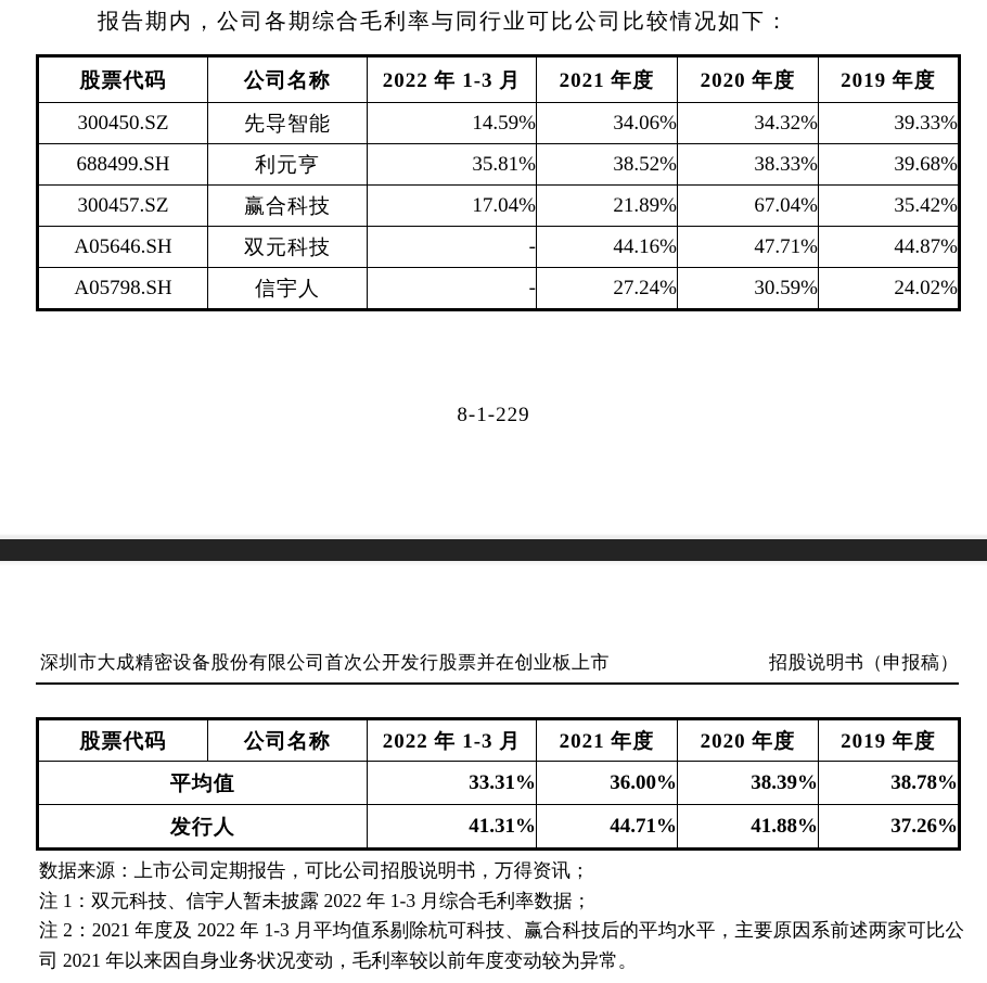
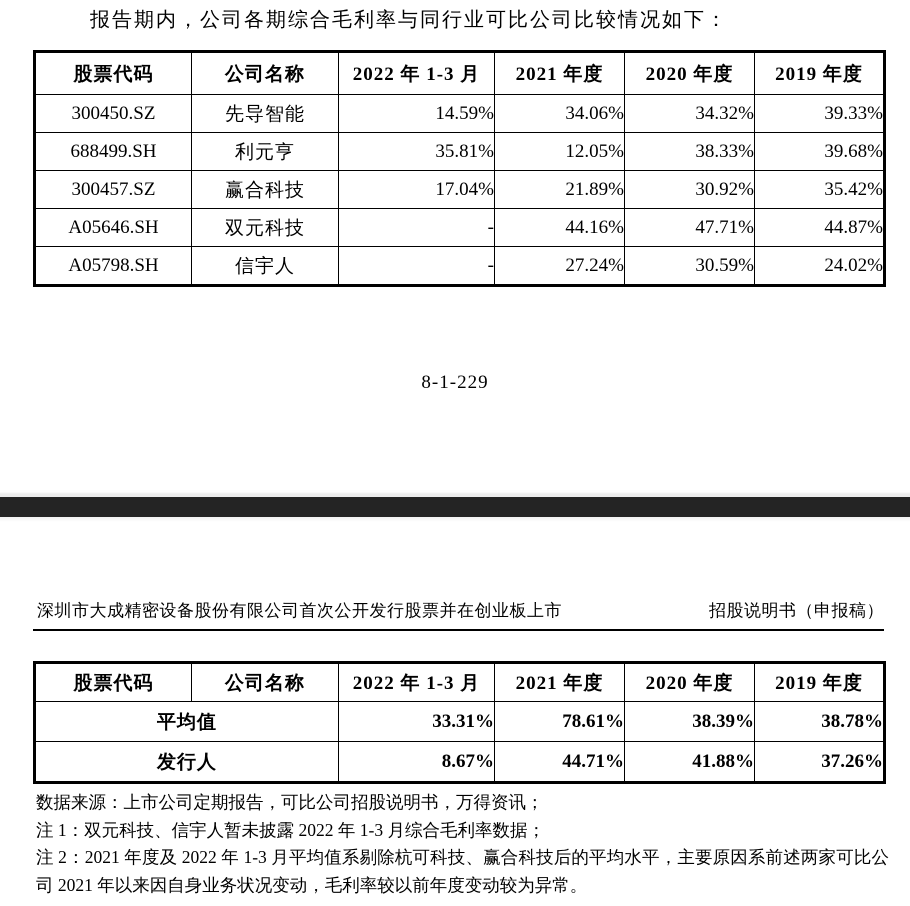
  报告期内，公司各期综合毛利率与同行业可比公司比较情况如下：
  股票代码	公司名称	2022 年 1-3 月	2021 年度	2020 年度	2019 年度
  300450.SZ	先导智能	14.59%	34.06%	34.32%	39.33%
- 688499.SH	利元亨	35.81%	38.52%	38.33%	39.68%
+ 688499.SH	利元亨	35.81%	12.05%	38.33%	39.68%
- 300457.SZ	赢合科技	17.04%	21.89%	67.04%	35.42%
+ 300457.SZ	赢合科技	17.04%	21.89%	30.92%	35.42%
  A05646.SH	双元科技	-	44.16%	47.71%	44.87%
  A05798.SH	信宇人	-	27.24%	30.59%	24.02%
  8-1-229
  深圳市大成精密设备股份有限公司首次公开发行股票并在创业板上市
  招股说明书（申报稿）
  股票代码	公司名称	2022 年 1-3 月	2021 年度	2020 年度	2019 年度
- 平均值	33.31%	36.00%	38.39%	38.78%
+ 平均值	33.31%	78.61%	38.39%	38.78%
- 发行人	41.31%	44.71%	41.88%	37.26%
+ 发行人	8.67%	44.71%	41.88%	37.26%
  数据来源：上市公司定期报告，可比公司招股说明书，万得资讯；
  注 1：双元科技、信宇人暂未披露 2022 年 1-3 月综合毛利率数据；
  注 2：2021 年度及 2022 年 1-3 月平均值系剔除杭可科技、赢合科技后的平均水平，主要原因系前述两家可比公司 2021 年以来因自身业务状况变动，毛利率较以前年度变动较为异常。
